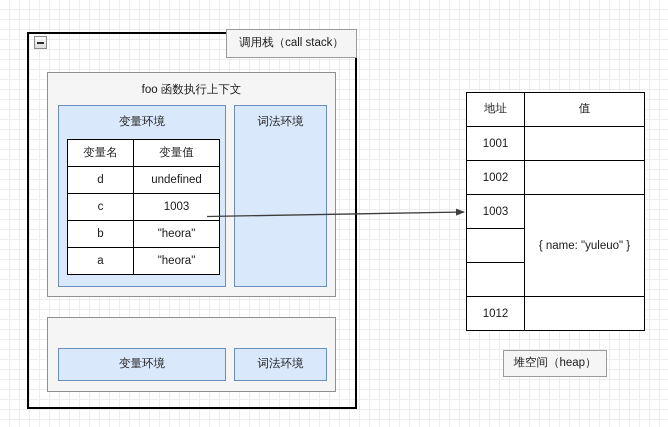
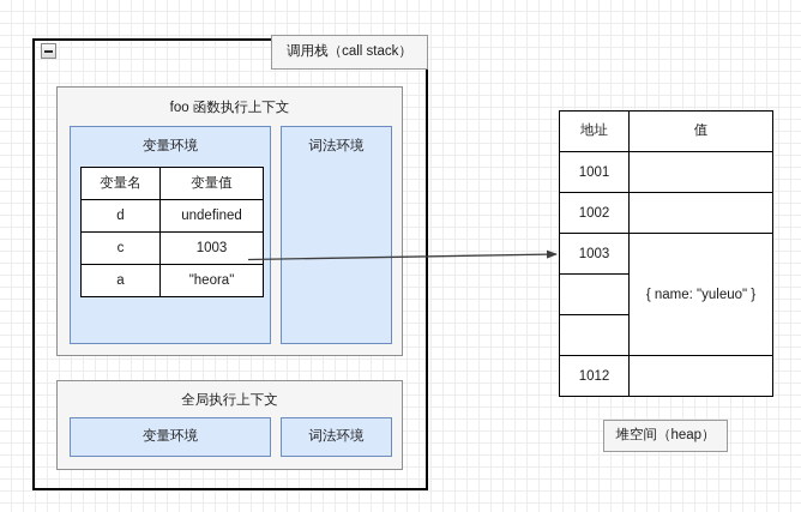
  调用栈（call stack）
  foo 函数执行上下文
  变量环境
  变量名	变量值
  d	undefined
  c	1003
- b	"heora"
  a	"heora"
  词法环境
+ 全局执行上下文
  变量环境
  词法环境
  地址	值
  1001
  1002
  1003	{ name: "yuleuo" }
  1012
  堆空间（heap）
